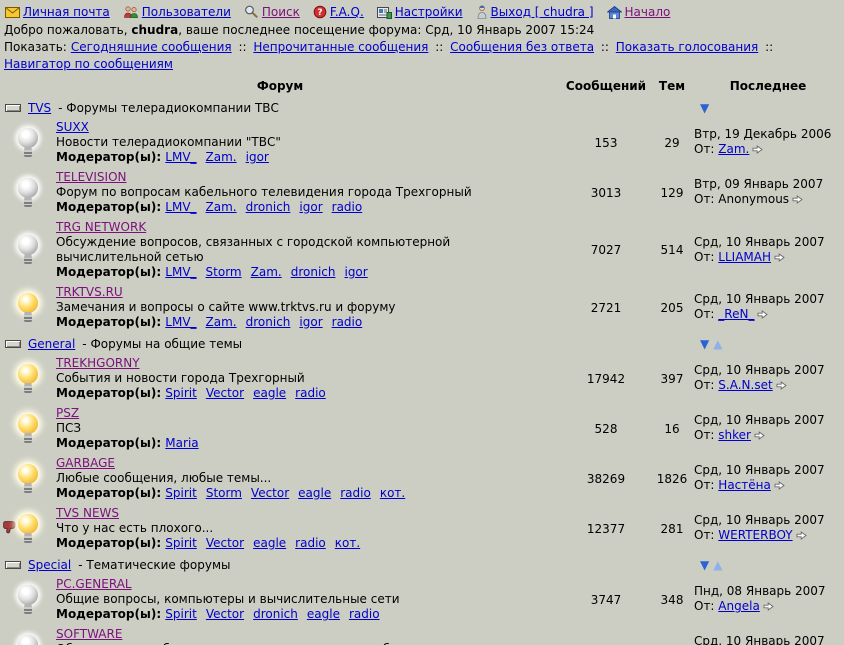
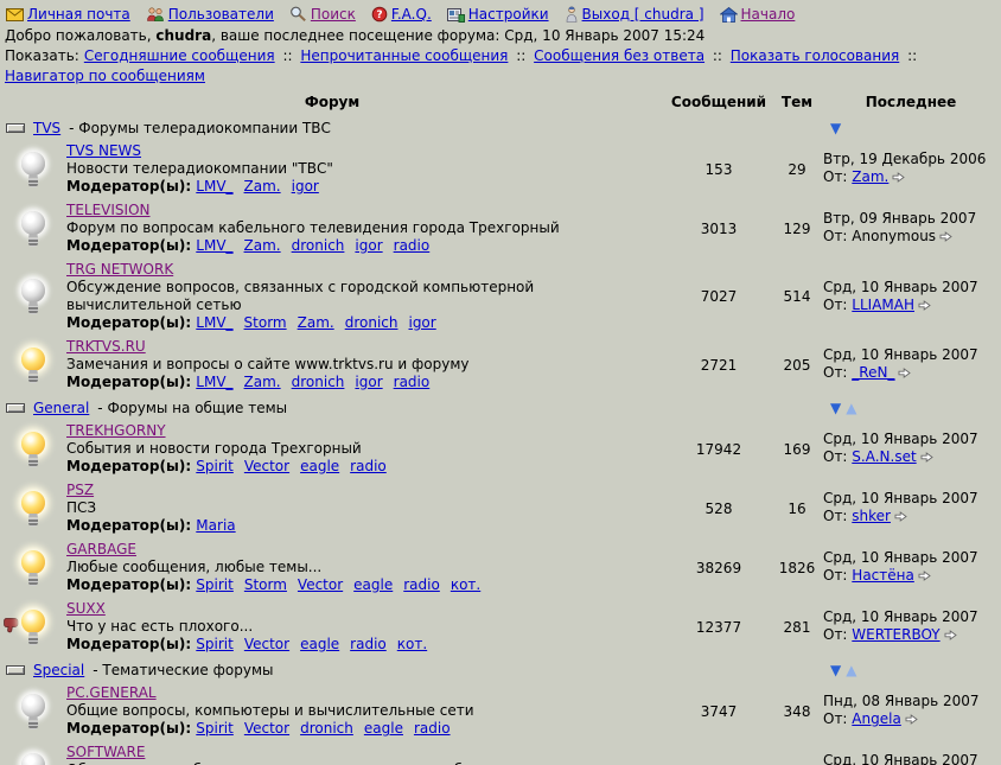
  Личная почта
  Пользователи
  Поиск
  ?
  F.A.Q.
  Настройки
  Выход [ chudra ]
  Начало
  Добро пожаловать, chudra, ваше последнее посещение форума: Срд, 10 Январь 2007 15:24
  Показать: Сегодняшние сообщения :: Непрочитанные сообщения :: Сообщения без ответа :: Показать голосования ::
  Навигатор по сообщениям
  Форум
  Сообщений
  Тем
  Последнее
  TVS
  - Форумы телерадиокомпании ТВС
  ▼
- SUXX
+ TVS NEWS
  Новости телерадиокомпании "ТВС"
  Модератор(ы): LMV_ Zam. igor
  153
  29
  Втр, 19 Декабрь 2006
  От: Zam.
  TELEVISION
  Форум по вопросам кабельного телевидения города Трехгорный
  Модератор(ы): LMV_ Zam. dronich igor radio
  3013
  129
  Втр, 09 Январь 2007
  От: Anonymous
  TRG NETWORK
  Обсуждение вопросов, связанных с городской компьютерной вычислительной сетью
  Модератор(ы): LMV_ Storm Zam. dronich igor
  7027
  514
  Срд, 10 Январь 2007
  От: LLIAMAH
  TRKTVS.RU
  Замечания и вопросы о сайте www.trktvs.ru и форуму
  Модератор(ы): LMV_ Zam. dronich igor radio
  2721
  205
  Срд, 10 Январь 2007
  От: _ReN_
  General
  - Форумы на общие темы
  ▼▲
  TREKHGORNY
  События и новости города Трехгорный
  Модератор(ы): Spirit Vector eagle radio
  17942
- 397
+ 169
  Срд, 10 Январь 2007
  От: S.A.N.set
  PSZ
  ПСЗ
  Модератор(ы): Maria
  528
  16
  Срд, 10 Январь 2007
  От: shker
  GARBAGE
  Любые сообщения, любые темы...
  Модератор(ы): Spirit Storm Vector eagle radio кот.
  38269
  1826
  Срд, 10 Январь 2007
  От: Настёна
- TVS NEWS
+ SUXX
  Что у нас есть плохого...
  Модератор(ы): Spirit Vector eagle radio кот.
  12377
  281
  Срд, 10 Январь 2007
  От: WERTERBOY
  Special
  - Тематические форумы
  ▼▲
  PC.GENERAL
  Общие вопросы, компьютеры и вычислительные сети
  Модератор(ы): Spirit Vector dronich eagle radio
  3747
  348
  Пнд, 08 Январь 2007
  От: Angela
  SOFTWARE
  Срд, 10 Январь 2007
